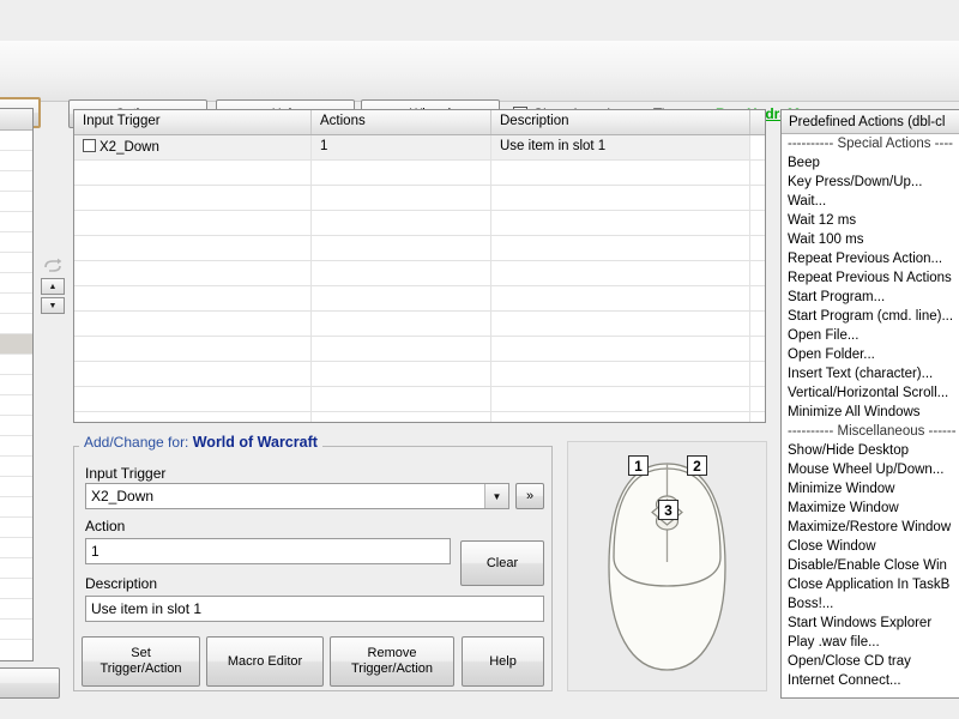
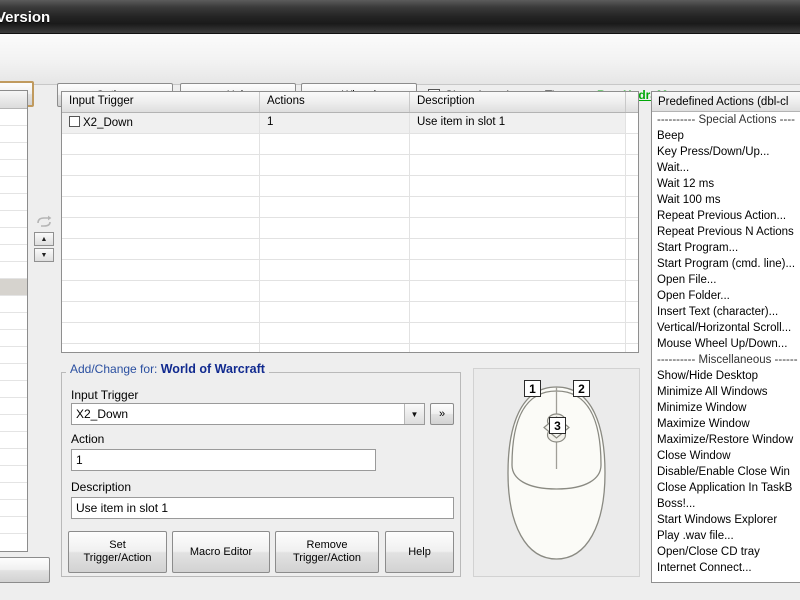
+ Version
  Input Trigger
  Actions
  Description
  X2_Down
  1
  Use item in slot 1
  Add/Change for: World of Warcraft
  Input Trigger
  X2_Down
  ▼
  »
  Action
  1
- Clear
  Description
  Use item in slot 1
  Set
  Trigger/Action
  Macro Editor
  Remove
  Trigger/Action
  Help
  1
  2
  3
  Predefined Actions (dbl-cl
  ---------- Special Actions ----
  Beep
  Key Press/Down/Up...
  Wait...
  Wait 12 ms
  Wait 100 ms
  Repeat Previous Action...
  Repeat Previous N Actions
  Start Program...
  Start Program (cmd. line)...
  Open File...
  Open Folder...
  Insert Text (character)...
  Vertical/Horizontal Scroll...
- Minimize All Windows
+ Mouse Wheel Up/Down...
  ---------- Miscellaneous ------
  Show/Hide Desktop
- Mouse Wheel Up/Down...
+ Minimize All Windows
  Minimize Window
  Maximize Window
  Maximize/Restore Window
  Close Window
  Disable/Enable Close Win
  Close Application In TaskB
  Boss!...
  Start Windows Explorer
  Play .wav file...
  Open/Close CD tray
  Internet Connect...
